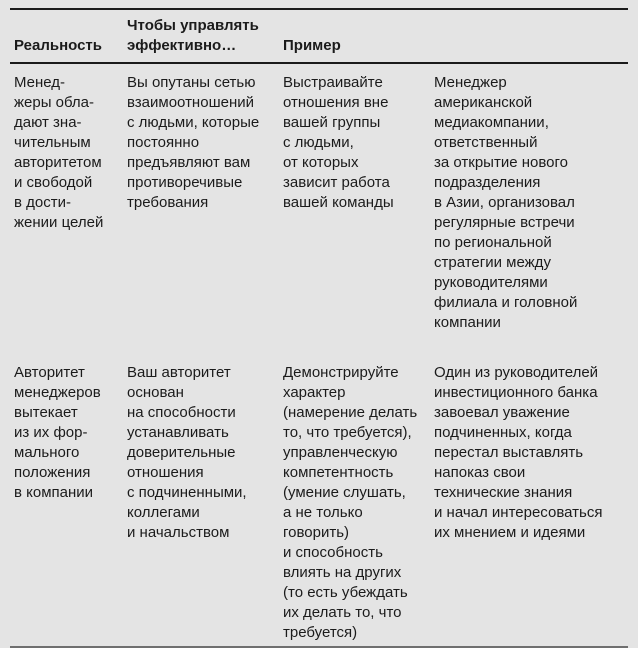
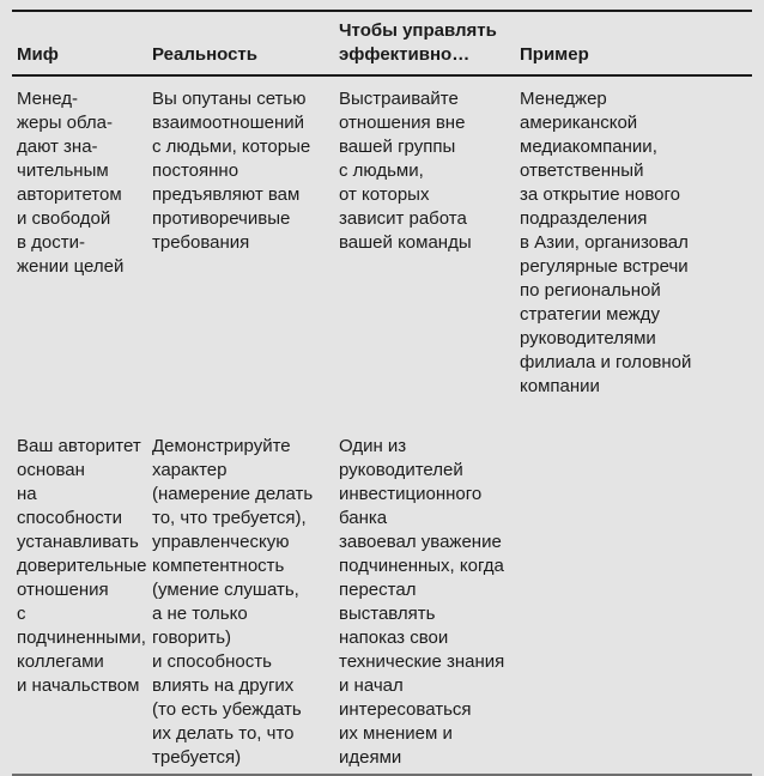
+ Миф
  Реальность
  Чтобы управлять
  эффективно…
  Пример
  Менед-
  жеры обла-
  дают зна-
  чительным
  авторитетом
  и свободой
  в дости-
  жении целей
  Вы опутаны сетью
  взаимоотношений
  с людьми, которые
  постоянно
  предъявляют вам
  противоречивые
  требования
  Выстраивайте
  отношения вне
  вашей группы
  с людьми,
  от которых
  зависит работа
  вашей команды
  Менеджер
  американской
  медиакомпании,
  ответственный
  за открытие нового
  подразделения
  в Азии, организовал
  регулярные встречи
  по региональной
  стратегии между
  руководителями
  филиала и головной
  компании
- Авторитет
- менеджеров
- вытекает
- из их фор-
- мального
- положения
- в компании
  Ваш авторитет
  основан
  на способности
  устанавливать
  доверительные
  отношения
  с подчиненными,
  коллегами
  и начальством
  Демонстрируйте
  характер
  (намерение делать
  то, что требуется),
  управленческую
  компетентность
  (умение слушать,
  а не только
  говорить)
  и способность
  влиять на других
  (то есть убеждать
  их делать то, что
  требуется)
  Один из руководителей
  инвестиционного банка
  завоевал уважение
  подчиненных, когда
  перестал выставлять
  напоказ свои
  технические знания
  и начал интересоваться
  их мнением и идеями
